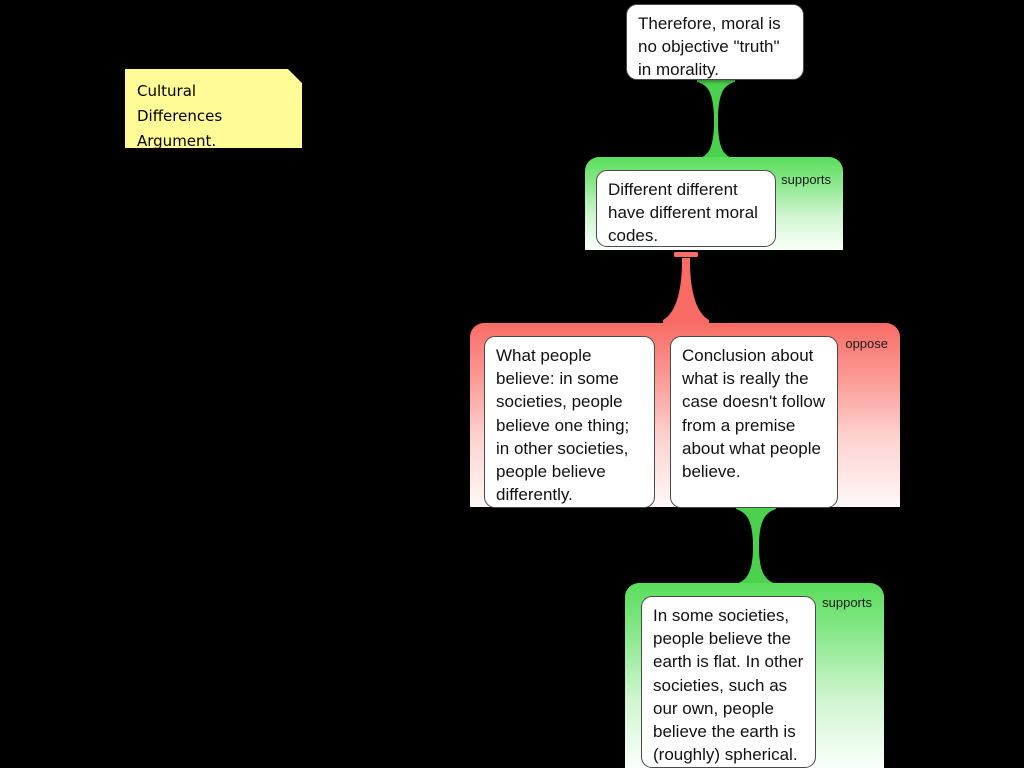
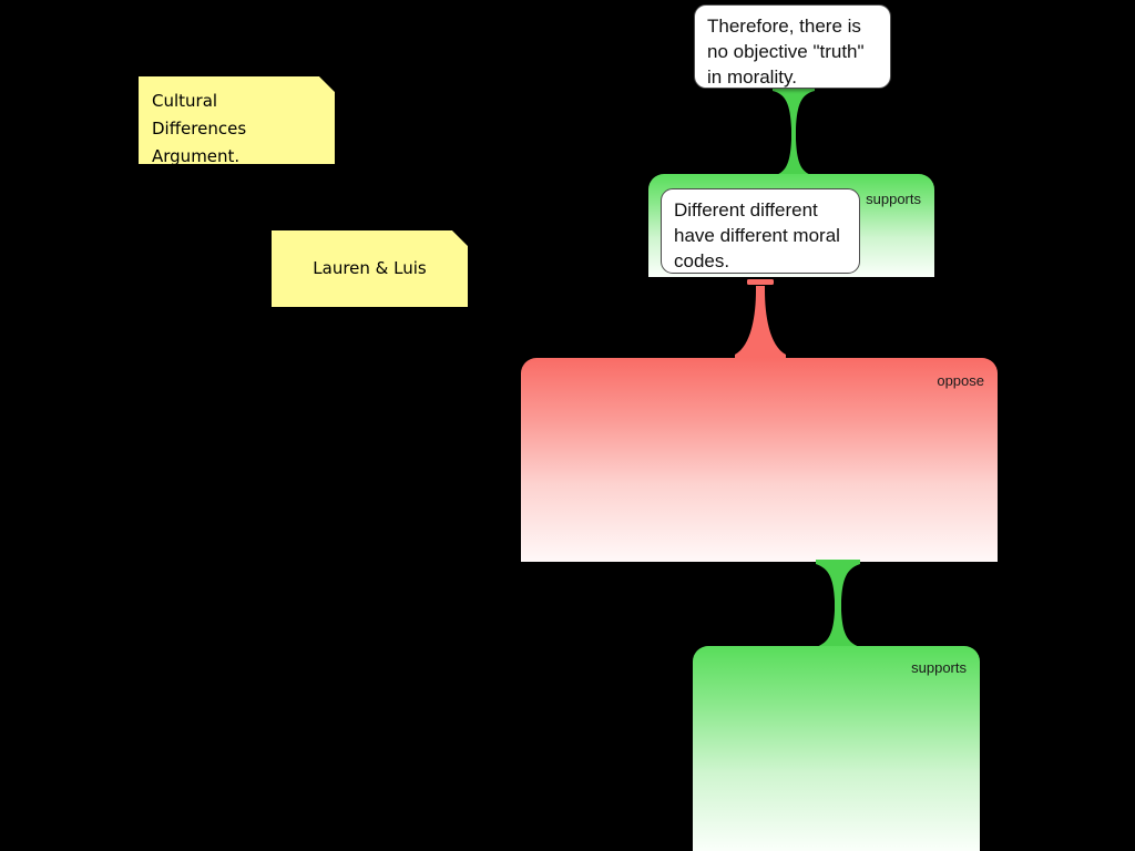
  Cultural
  Differences
  Argument.
+ Lauren & Luis
  supports
  oppose
  supports
- Therefore, moral is no objective "truth" in morality.
+ Therefore, there is no objective "truth" in morality.
  Different different have different moral codes.
- What people believe: in some societies, people believe one thing; in other societies, people believe differently.
- Conclusion about what is really the case doesn't follow from a premise about what people believe.
- In some societies, people believe the earth is flat. In other societies, such as our own, people believe the earth is (roughly) spherical.
